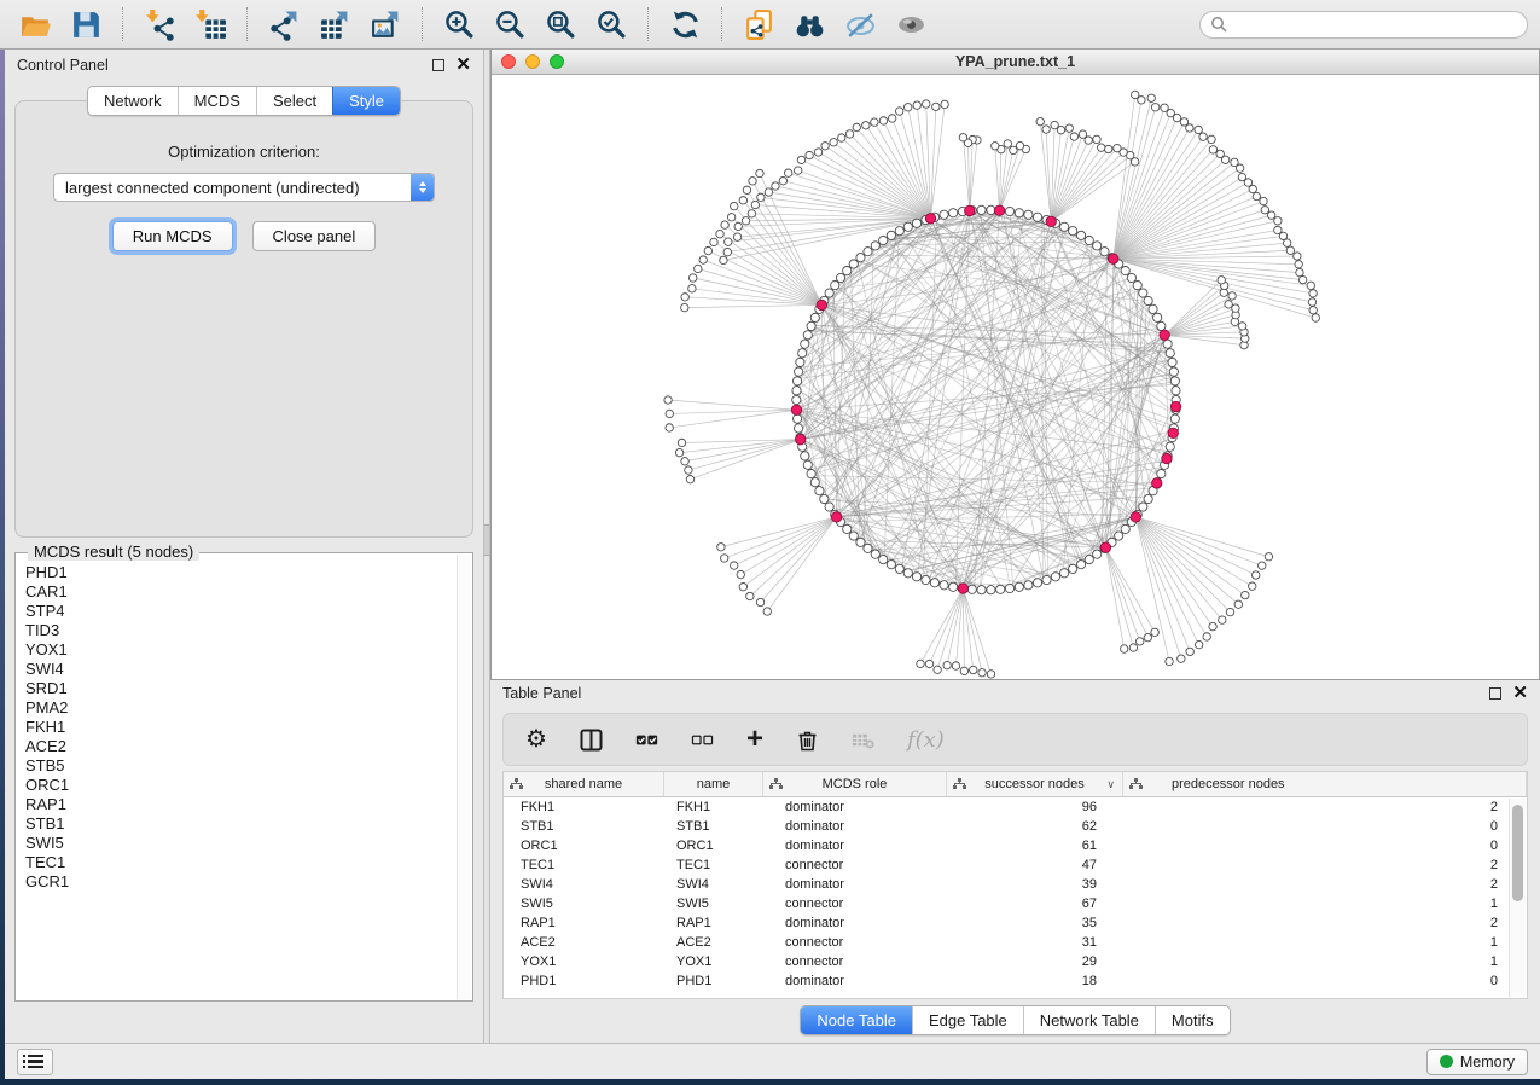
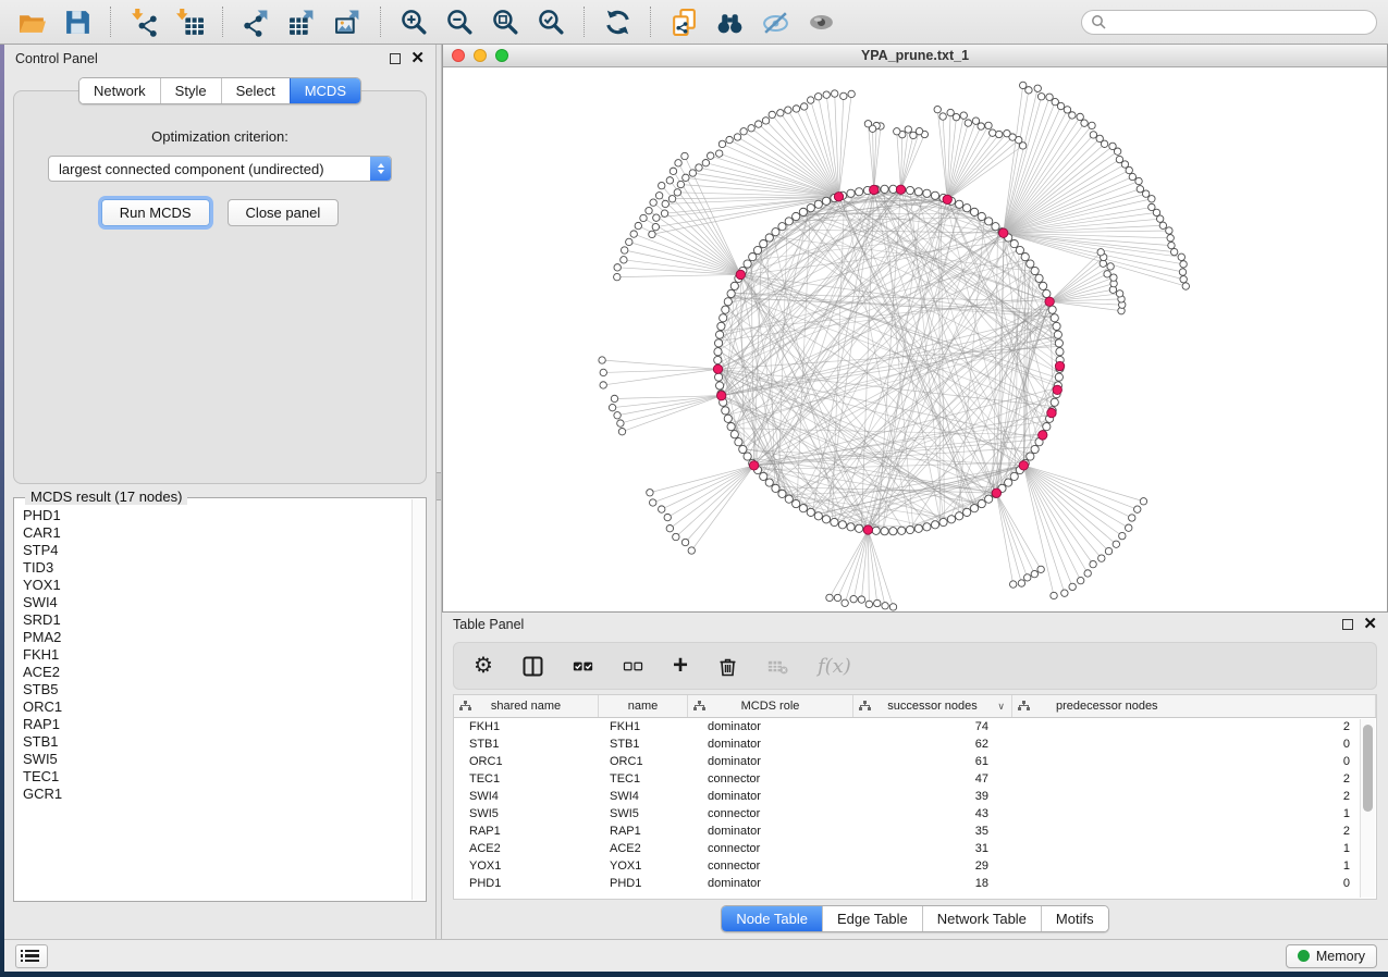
  Control Panel
  ✕
  Network
- MCDS
+ Style
  Select
- Style
+ MCDS
  Optimization criterion:
  largest connected component (undirected)
  Run MCDS
  Close panel
- MCDS result (5 nodes)
+ MCDS result (17 nodes)
  PHD1
  CAR1
  STP4
  TID3
  YOX1
  SWI4
  SRD1
  PMA2
  FKH1
  ACE2
  STB5
  ORC1
  RAP1
  STB1
  SWI5
  TEC1
  GCR1
  YPA_prune.txt_1
  Table Panel
  ✕
  ⚙
  +
  f(x)
  shared name
  name
  MCDS role
  successor nodes
  ∨
  predecessor nodes
  FKH1
  FKH1
  dominator
- 96
+ 74
  2
  STB1
  STB1
  dominator
  62
  0
  ORC1
  ORC1
  dominator
  61
  0
  TEC1
  TEC1
  connector
  47
  2
  SWI4
  SWI4
  dominator
  39
  2
  SWI5
  SWI5
  connector
- 67
+ 43
  1
  RAP1
  RAP1
  dominator
  35
  2
  ACE2
  ACE2
  connector
  31
  1
  YOX1
  YOX1
  connector
  29
  1
  PHD1
  PHD1
  dominator
  18
  0
  Node Table
  Edge Table
  Network Table
  Motifs
  Memory
